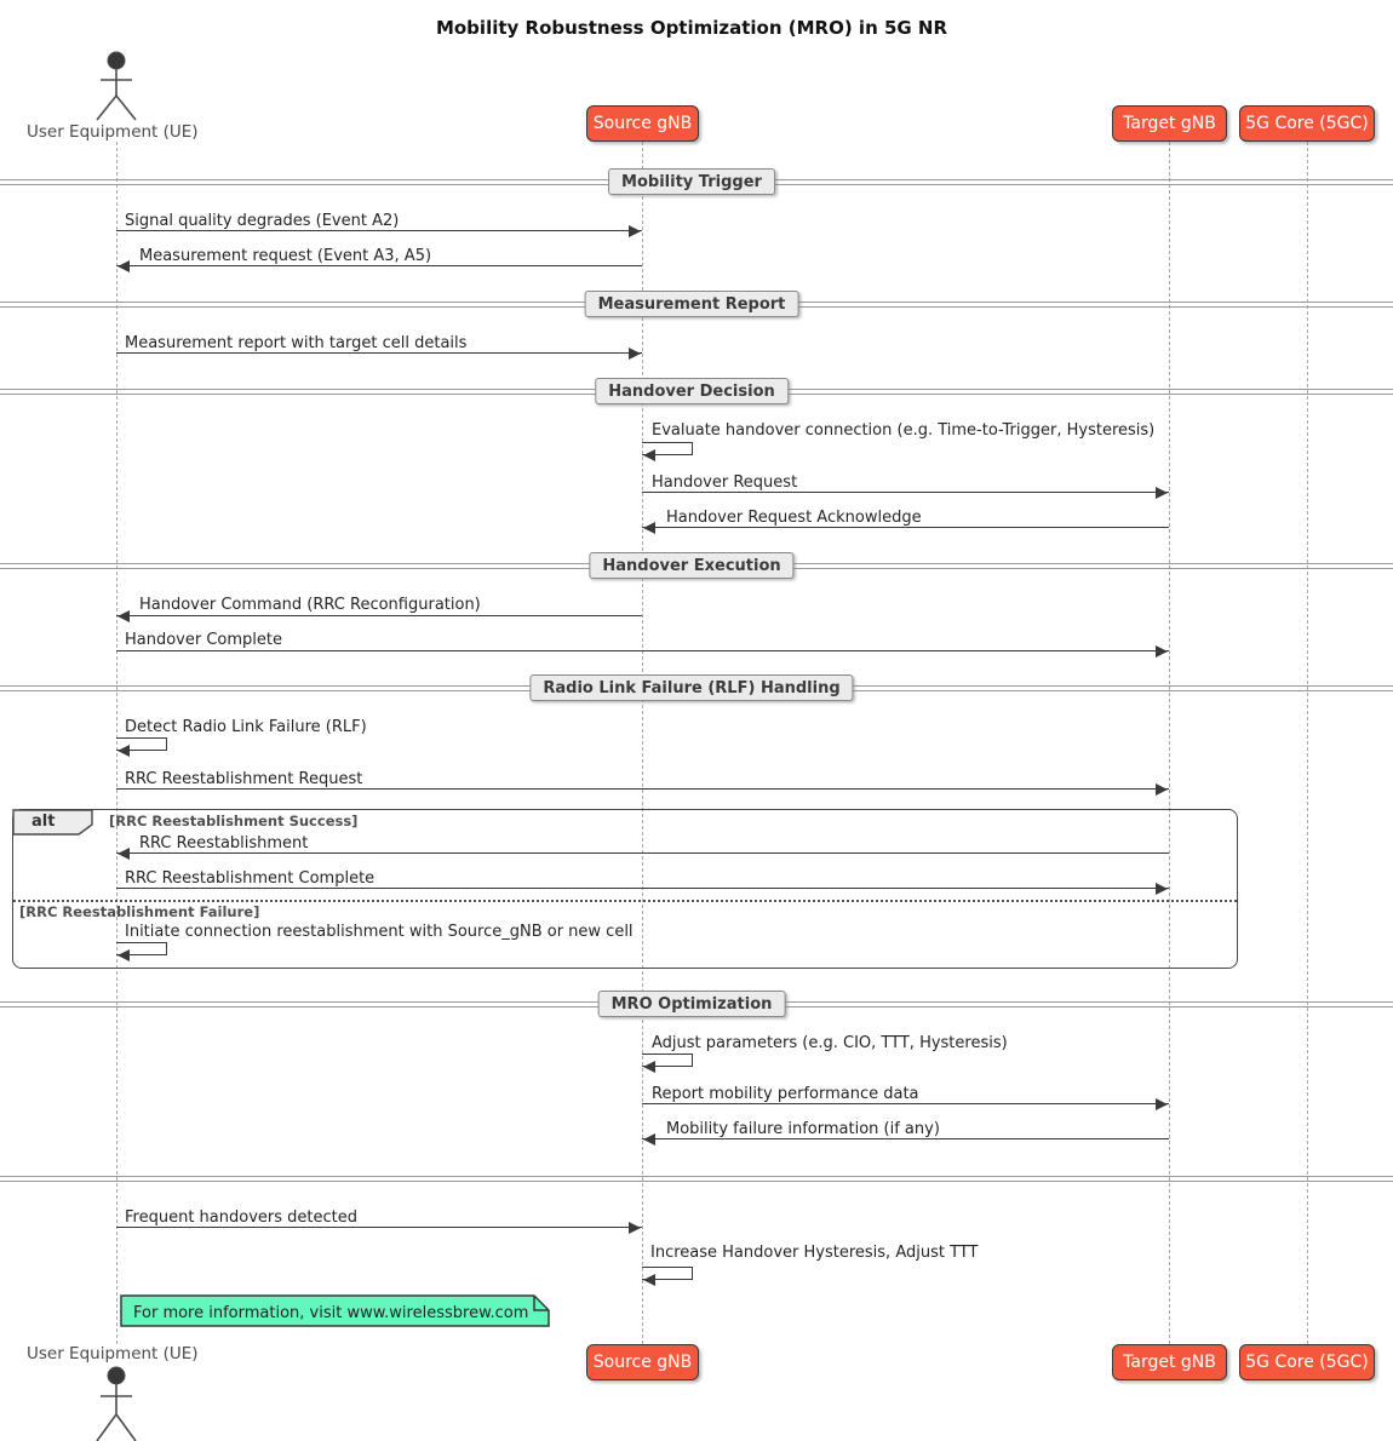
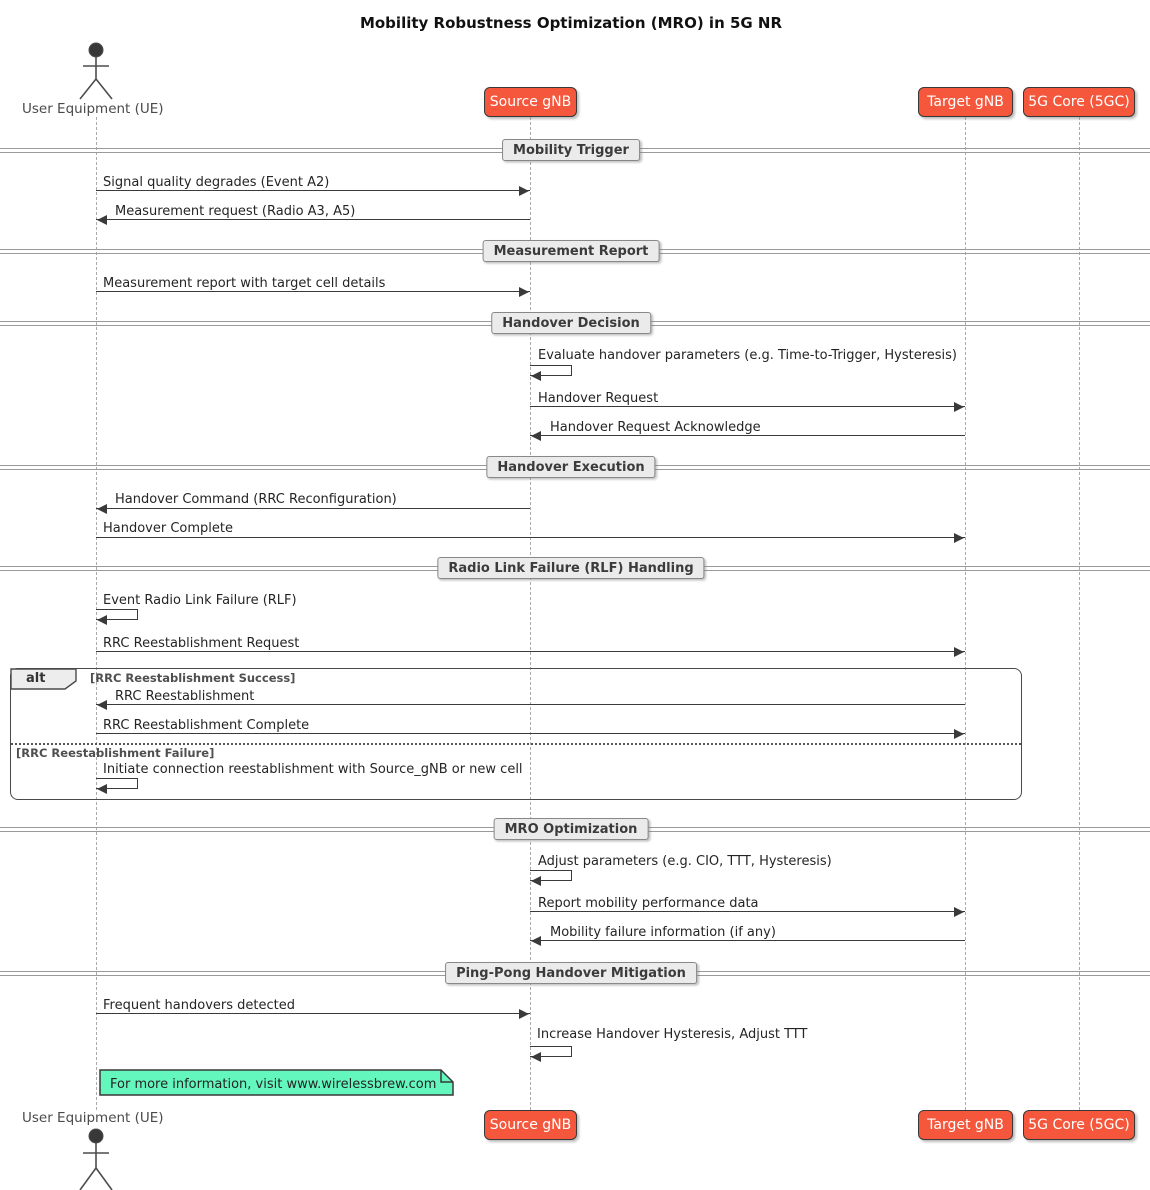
  Mobility Robustness Optimization (MRO) in 5G NR
  User Equipment (UE)
  Source gNB
  Target gNB
  5G Core (5GC)
  Mobility Trigger
  Signal quality degrades (Event A2)
- Measurement request (Event A3, A5)
+ Measurement request (Radio A3, A5)
  Measurement Report
  Measurement report with target cell details
  Handover Decision
- Evaluate handover connection (e.g. Time-to-Trigger, Hysteresis)
+ Evaluate handover parameters (e.g. Time-to-Trigger, Hysteresis)
  Handover Request
  Handover Request Acknowledge
  Handover Execution
  Handover Command (RRC Reconfiguration)
  Handover Complete
  Radio Link Failure (RLF) Handling
- Detect Radio Link Failure (RLF)
+ Event Radio Link Failure (RLF)
  RRC Reestablishment Request
  alt
  [RRC Reestablishment Success]
  RRC Reestablishment
  RRC Reestablishment Complete
  [RRC Reestablishment Failure]
  Initiate connection reestablishment with Source_gNB or new cell
  MRO Optimization
  Adjust parameters (e.g. CIO, TTT, Hysteresis)
  Report mobility performance data
  Mobility failure information (if any)
+ Ping-Pong Handover Mitigation
  Frequent handovers detected
  Increase Handover Hysteresis, Adjust TTT
  For more information, visit www.wirelessbrew.com
  User Equipment (UE)
  Source gNB
  Target gNB
  5G Core (5GC)
